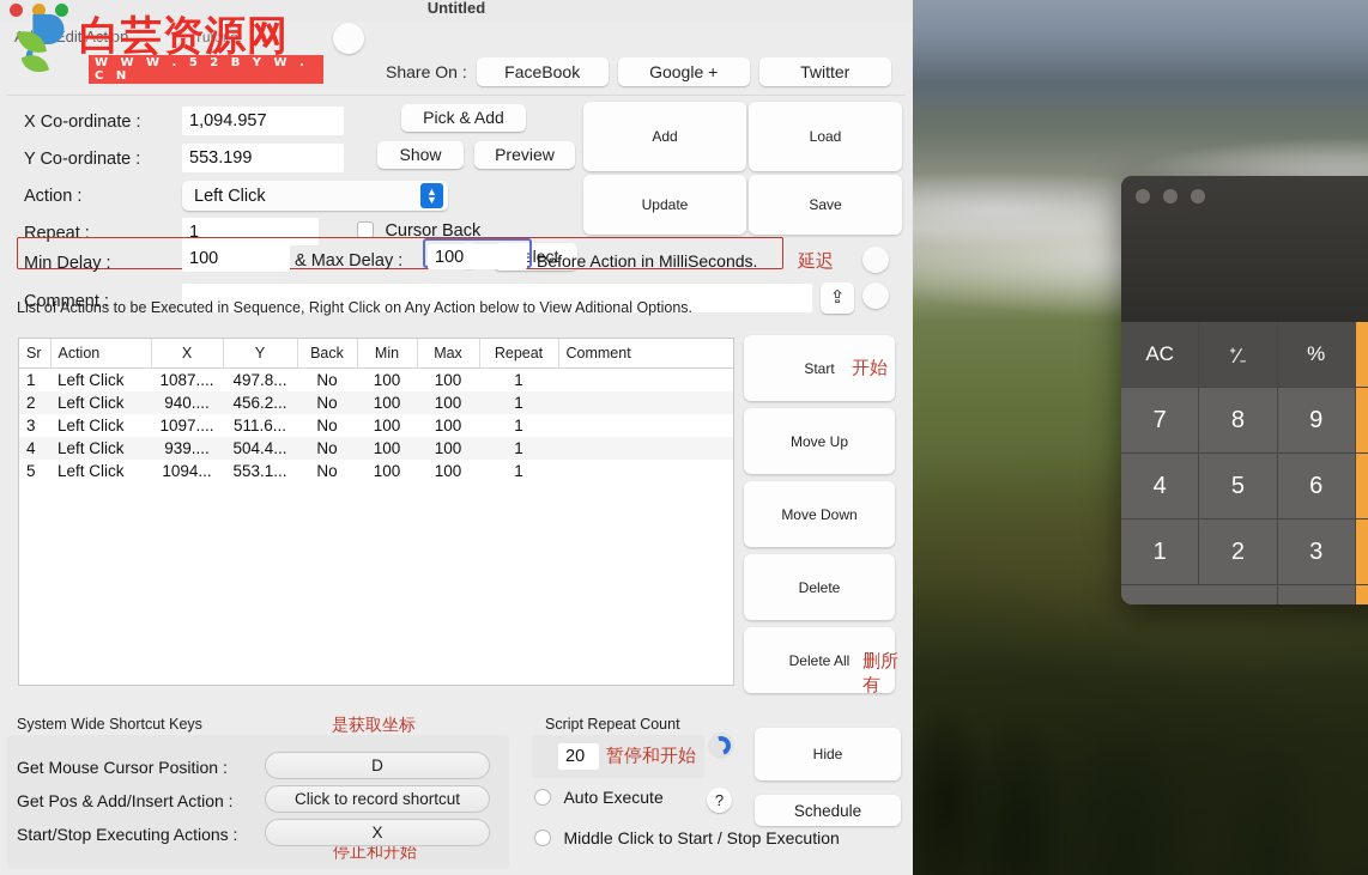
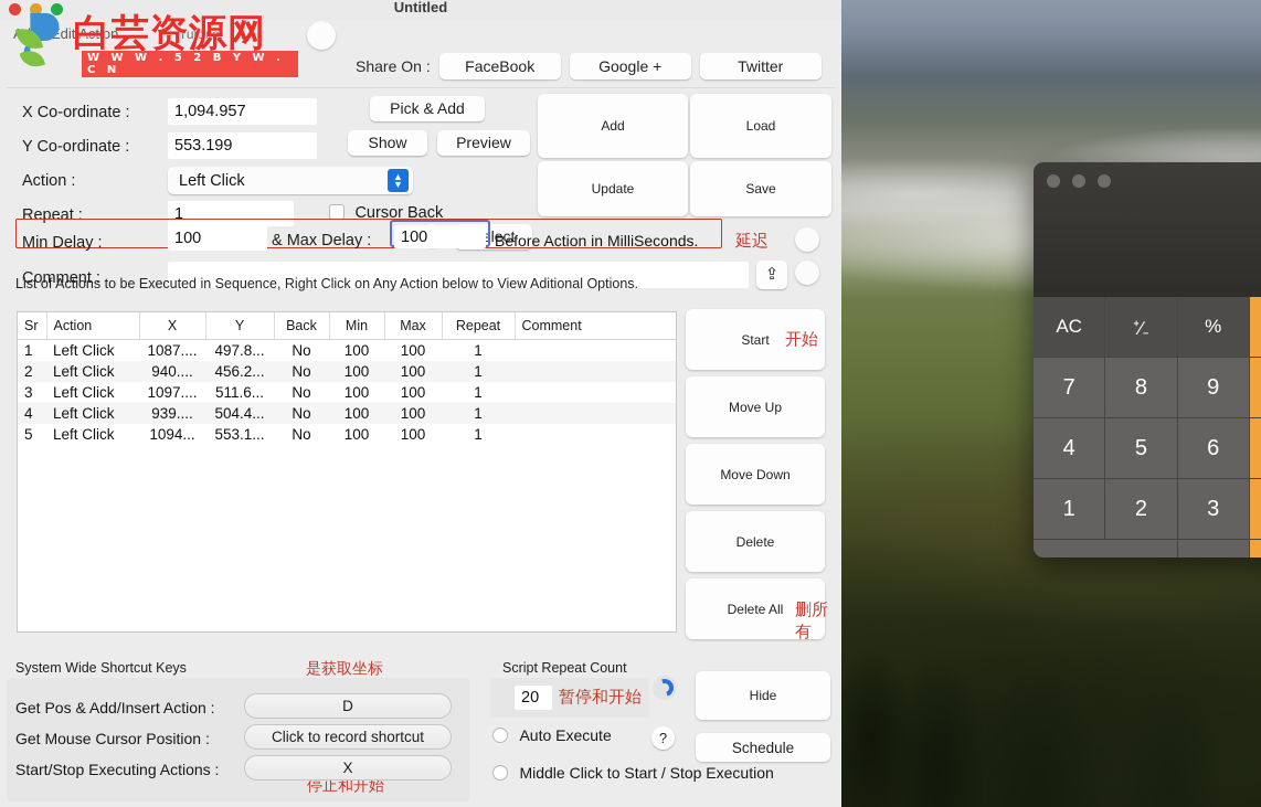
  AC
  ⁺∕₋
  %
  7
  8
  9
  4
  5
  6
  1
  2
  3
  Untitled
  Tutorial
  Share On :
  FaceBook
  Google +
  Twitter
  X Co-ordinate :
  1,094.957
  Y Co-ordinate :
  553.199
  Action :
  Left Click
  ▲
  ▼
  elect
  Repeat :
  1
  Cursor Back
  Min Delay :
  100
  & Max Delay :
  100
  Before Action in MilliSeconds.
  延迟
  Comment :
  ⇪
  Pick & Add
  Show
  Preview
  Add
  Load
  Update
  Save
  List of Actions to be Executed in Sequence, Right Click on Any Action below to View Aditional Options.
  Sr	Action	X	Y	Back	Min	Max	Repeat	Comment
  1	Left Click	1087....	497.8...	No	100	100	1
  2	Left Click	940....	456.2...	No	100	100	1
  3	Left Click	1097....	511.6...	No	100	100	1
  4	Left Click	939....	504.4...	No	100	100	1
  5	Left Click	1094...	553.1...	No	100	100	1
  Start
  Move Up
  Move Down
  Delete
  Delete All
  开始
  删所有
  System Wide Shortcut Keys
  是获取坐标
  停止和开始
- Get Mouse Cursor Position :
+ Get Pos & Add/Insert Action :
  D
- Get Pos & Add/Insert Action :
+ Get Mouse Cursor Position :
  Click to record shortcut
  Start/Stop Executing Actions :
  X
  Script Repeat Count
  20
  暂停和开始
  Auto Execute
  ?
  Middle Click to Start / Stop Execution
  Hide
  Schedule
  白芸资源网
  W W W . 5 2 B Y W . C N
